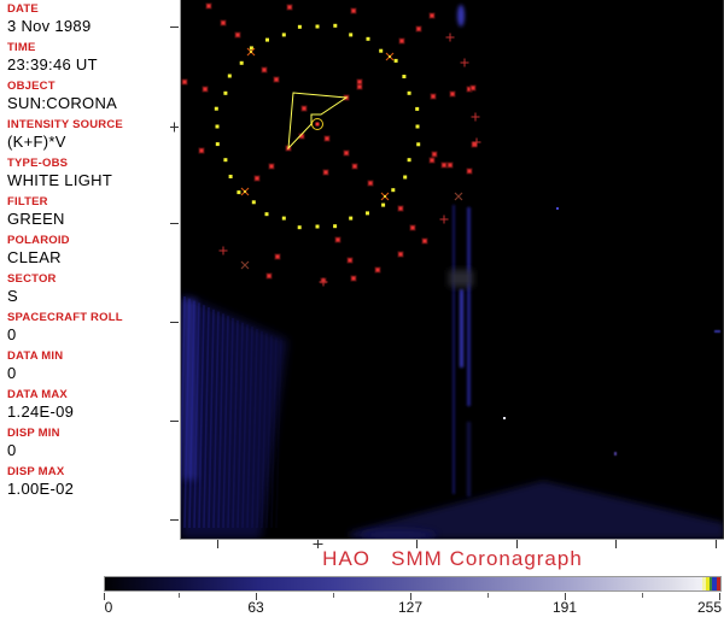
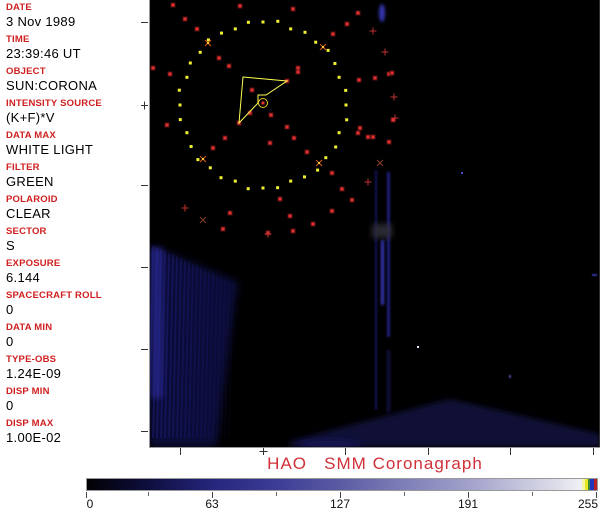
  DATE
  3 Nov 1989
  TIME
  23:39:46 UT
  OBJECT
  SUN:CORONA
  INTENSITY SOURCE
  (K+F)*V
- TYPE-OBS
+ DATA MAX
  WHITE LIGHT
  FILTER
  GREEN
  POLAROID
  CLEAR
  SECTOR
  S
+ EXPOSURE
+ 6.144
  SPACECRAFT ROLL
  0
  DATA MIN
  0
- DATA MAX
+ TYPE-OBS
  1.24E-09
  DISP MIN
  0
  DISP MAX
  1.00E-02
  0
  63
  127
  191
  255
  HAO SMM Coronagraph
